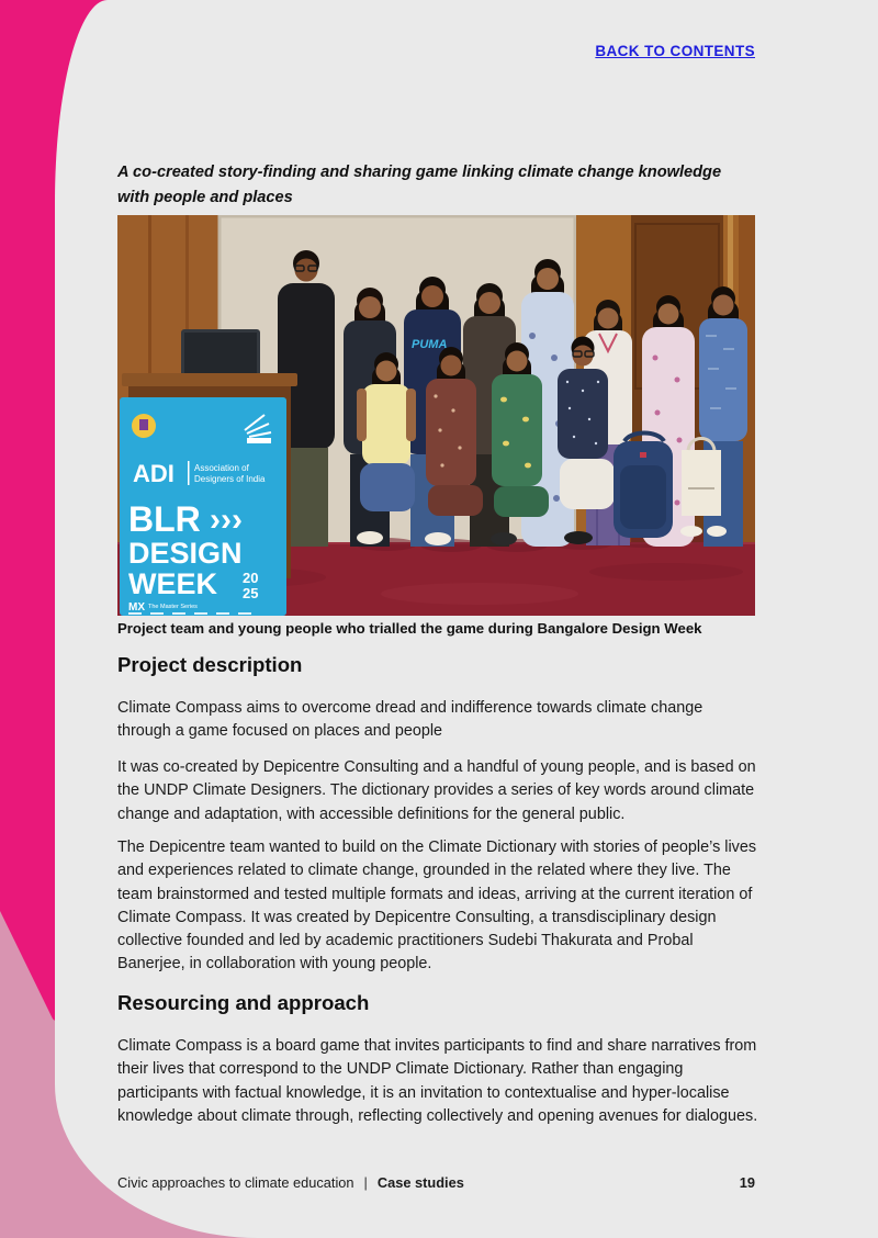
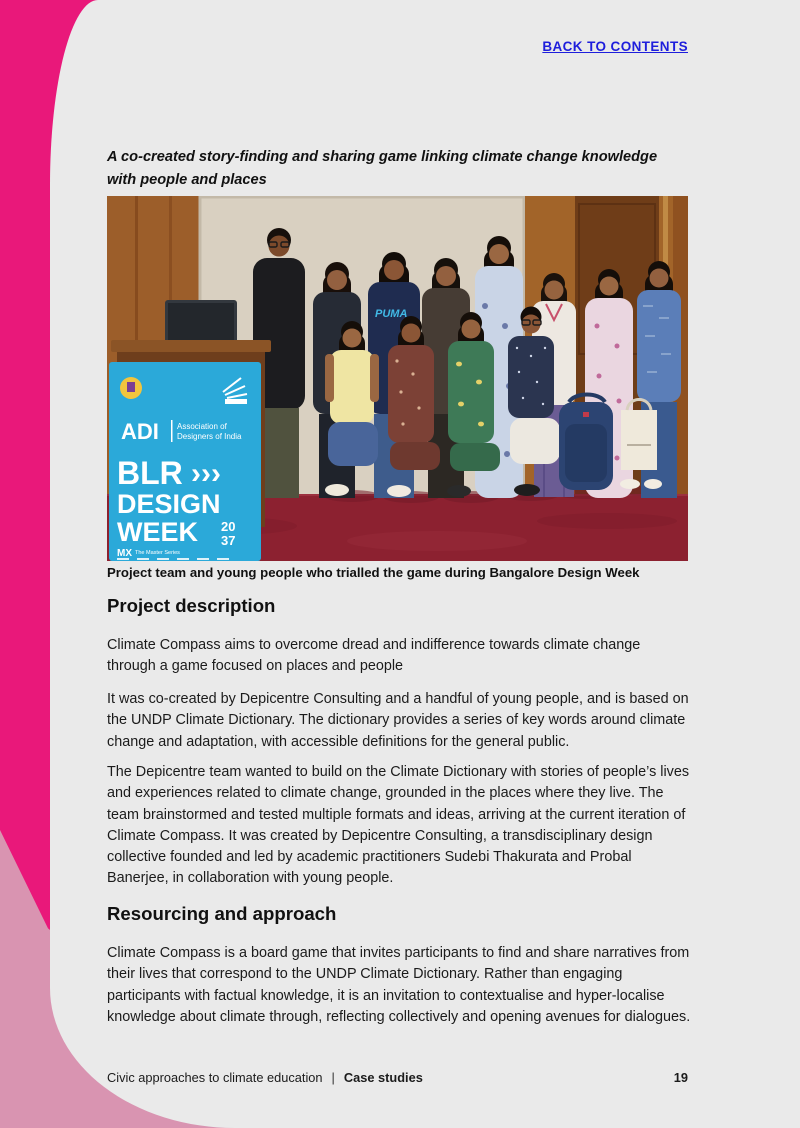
  BACK TO CONTENTS
  A co-created story-finding and sharing game linking climate change knowledge with people and places
  PUMA
  ADI
  Association of
  Designers of India
  BLR
  ›››
  DESIGN
  WEEK
  20
- 25
+ 37
  MX
  Project team and young people who trialled the game during Bangalore Design Week
  Project description
  Climate Compass aims to overcome dread and indifference towards climate change through a game focused on places and people
- It was co-created by Depicentre Consulting and a handful of young people, and is based on the UNDP Climate Designers. The dictionary provides a series of key words around climate change and adaptation, with accessible definitions for the general public.
+ It was co-created by Depicentre Consulting and a handful of young people, and is based on the UNDP Climate Dictionary. The dictionary provides a series of key words around climate change and adaptation, with accessible definitions for the general public.
- The Depicentre team wanted to build on the Climate Dictionary with stories of people’s lives and experiences related to climate change, grounded in the related where they live. The team brainstormed and tested multiple formats and ideas, arriving at the current iteration of Climate Compass. It was created by Depicentre Consulting, a transdisciplinary design collective founded and led by academic practitioners Sudebi Thakurata and Probal Banerjee, in collaboration with young people.
+ The Depicentre team wanted to build on the Climate Dictionary with stories of people’s lives and experiences related to climate change, grounded in the places where they live. The team brainstormed and tested multiple formats and ideas, arriving at the current iteration of Climate Compass. It was created by Depicentre Consulting, a transdisciplinary design collective founded and led by academic practitioners Sudebi Thakurata and Probal Banerjee, in collaboration with young people.
  Resourcing and approach
  Climate Compass is a board game that invites participants to find and share narratives from their lives that correspond to the UNDP Climate Dictionary. Rather than engaging participants with factual knowledge, it is an invitation to contextualise and hyper-localise knowledge about climate through, reflecting collectively and opening avenues for dialogues.
  Civic approaches to climate education | Case studies
  19
